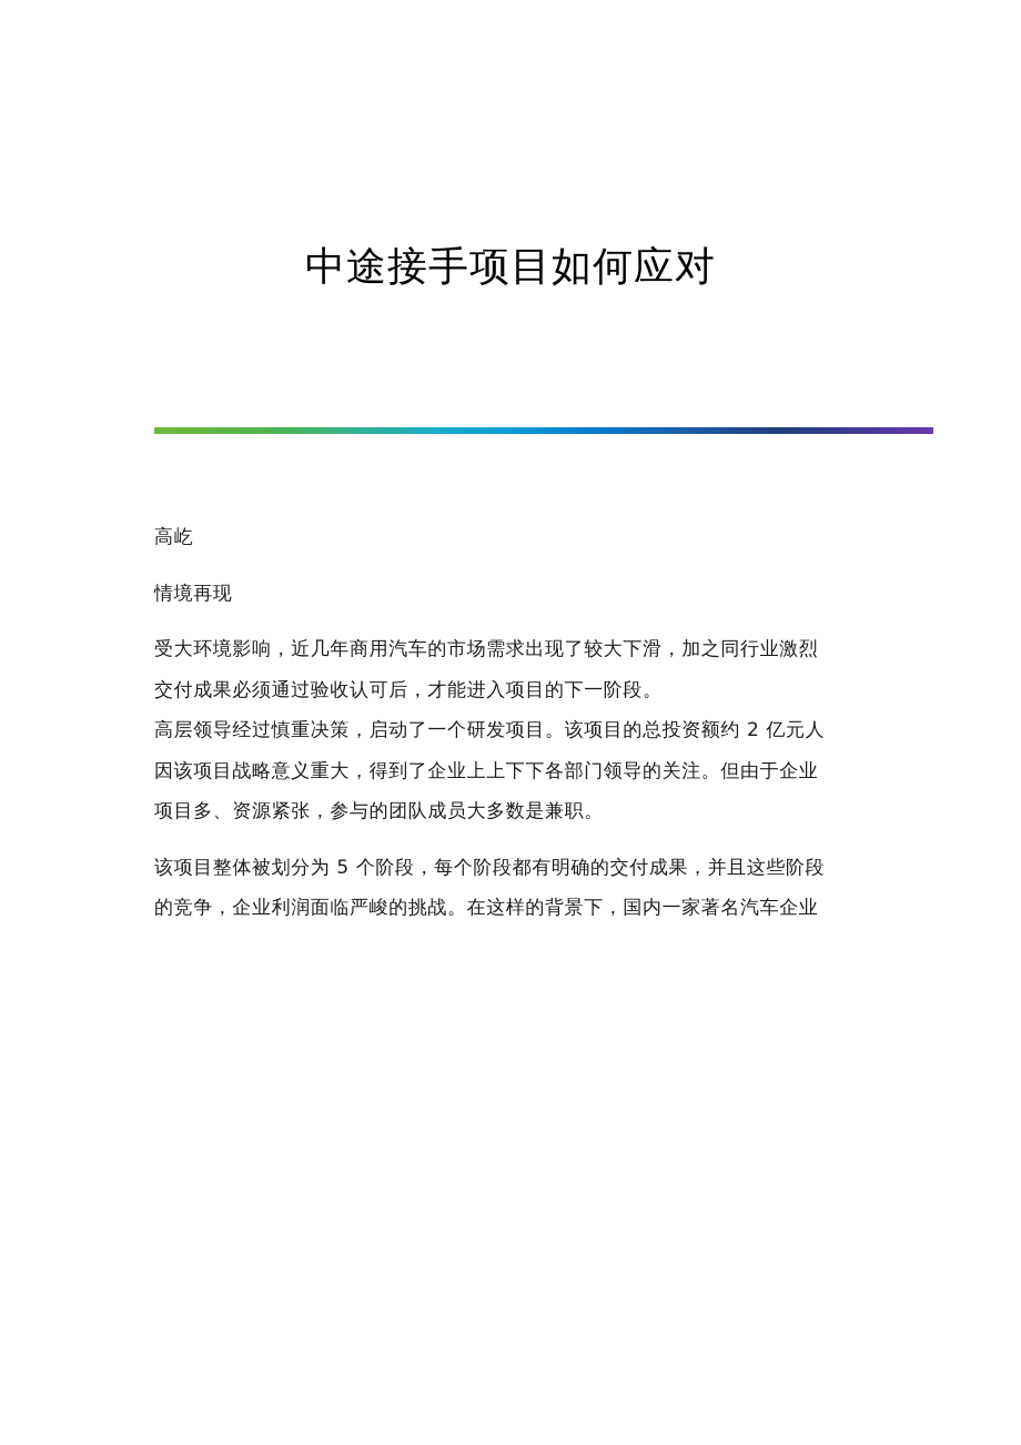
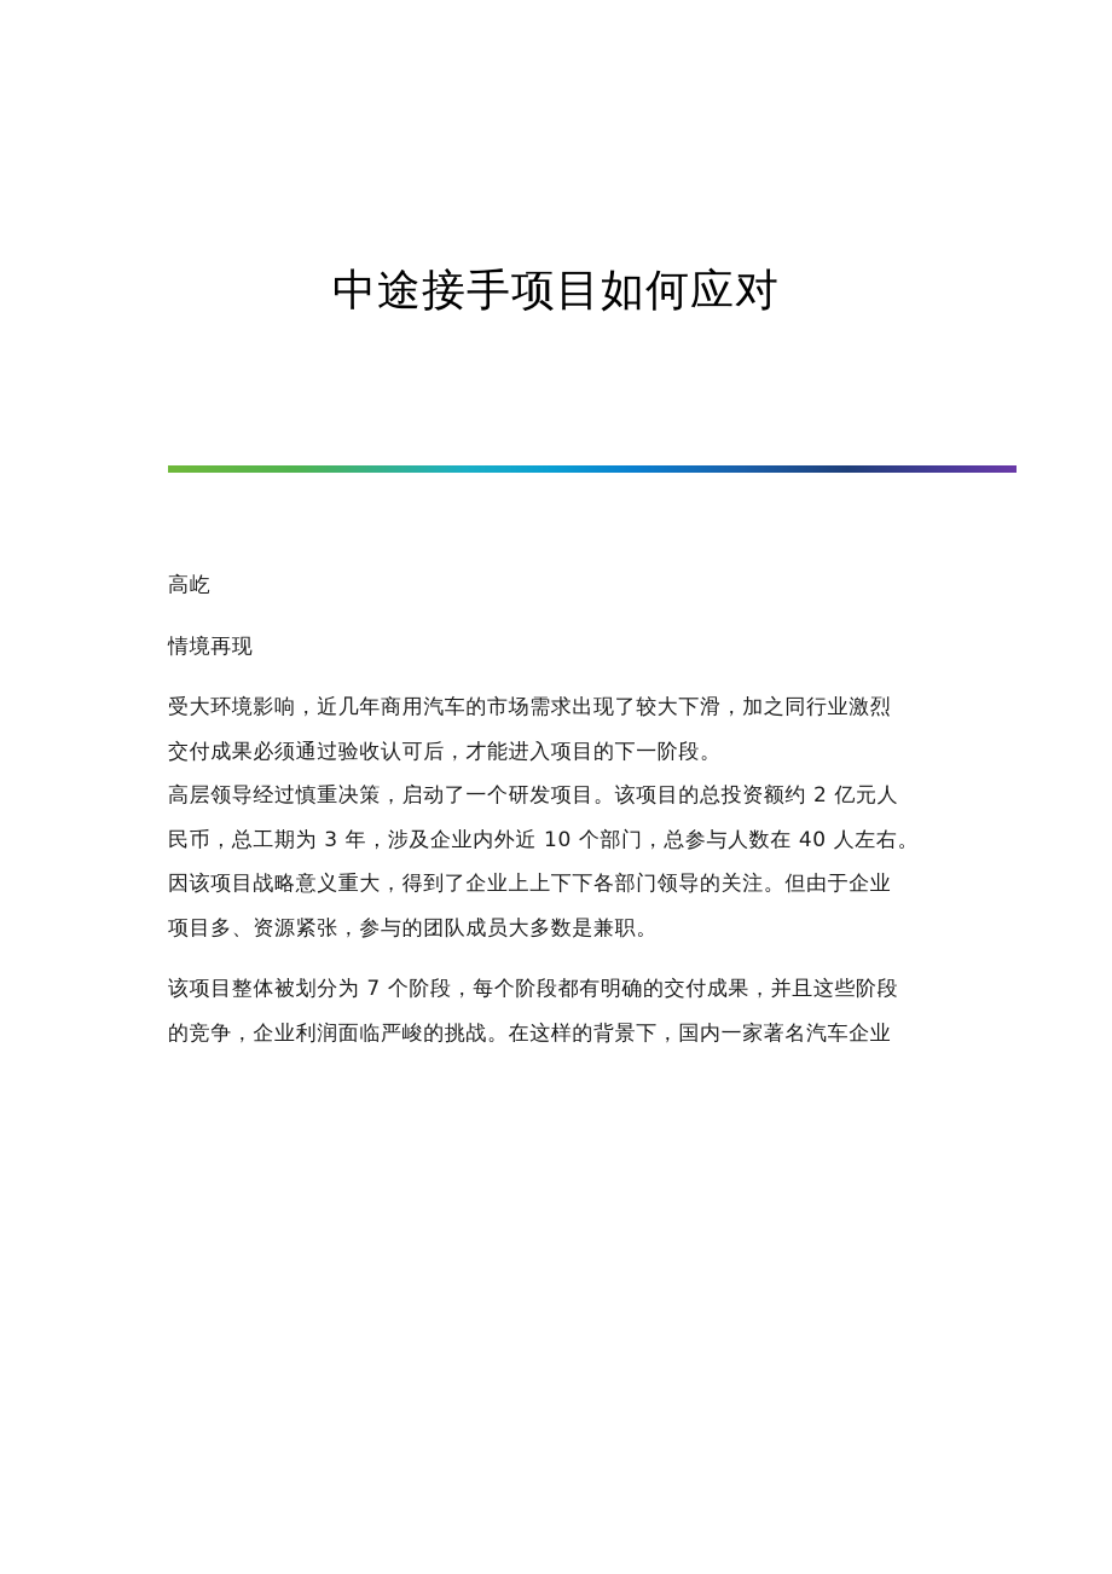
  中途接手项目如何应对
  高屹
  情境再现
  受大环境影响，近几年商用汽车的市场需求出现了较大下滑，加之同行业激烈
  交付成果必须通过验收认可后，才能进入项目的下一阶段。
  高层领导经过慎重决策，启动了一个研发项目。该项目的总投资额约 2 亿元人
+ 民币，总工期为 3 年，涉及企业内外近 10 个部门，总参与人数在 40 人左右。
  因该项目战略意义重大，得到了企业上上下下各部门领导的关注。但由于企业
  项目多、资源紧张，参与的团队成员大多数是兼职。
- 该项目整体被划分为 5 个阶段，每个阶段都有明确的交付成果，并且这些阶段
+ 该项目整体被划分为 7 个阶段，每个阶段都有明确的交付成果，并且这些阶段
  的竞争，企业利润面临严峻的挑战。在这样的背景下，国内一家著名汽车企业
